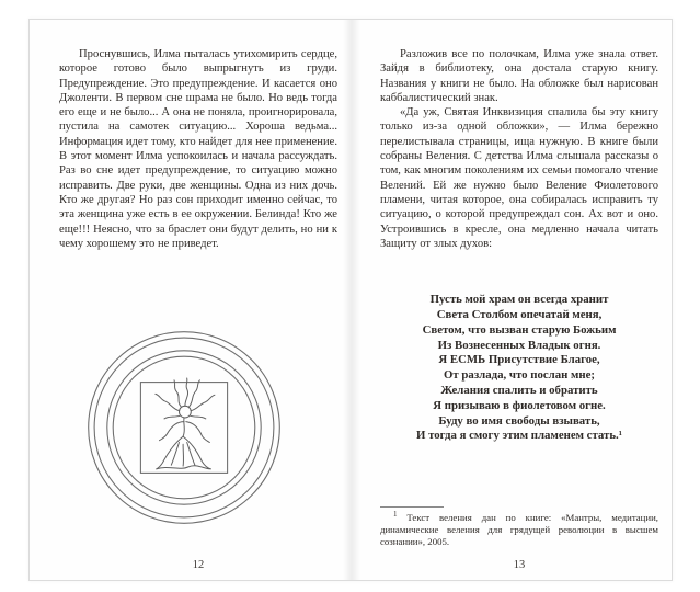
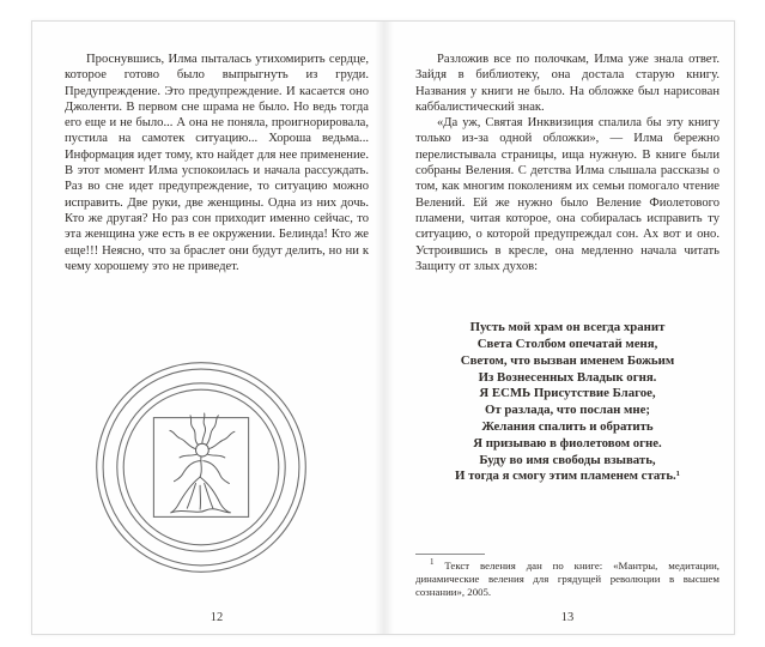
  Проснувшись, Илма пыталась утихомирить сердце, которое готово было выпрыгнуть из груди. Предупреждение. Это предупреждение. И касается оно Джоленти. В первом сне шрама не было. Но ведь тогда его еще и не было... А она не поняла, проигнорировала, пустила на самотек ситуацию... Хороша ведьма... Информация идет тому, кто найдет для нее применение. В этот момент Илма успокоилась и начала рассуждать. Раз во сне идет предупреждение, то ситуацию можно исправить. Две руки, две женщины. Одна из них дочь. Кто же другая? Но раз сон приходит именно сейчас, то эта женщина уже есть в ее окружении. Белинда! Кто же еще!!! Неясно, что за браслет они будут делить, но ни к чему хорошему это не приведет.
  12
  Разложив все по полочкам, Илма уже знала ответ. Зайдя в библиотеку, она достала старую книгу. Названия у книги не было. На обложке был нарисован каббалистический знак.
  «Да уж, Святая Инквизиция спалила бы эту книгу только из-за одной обложки», — Илма бережно перелистывала страницы, ища нужную. В книге были собраны Веления. С детства Илма слышала рассказы о том, как многим поколениям их семьи помогало чтение Велений. Ей же нужно было Веление Фиолетового пламени, читая которое, она собиралась исправить ту ситуацию, о которой предупреждал сон. Ах вот и оно. Устроившись в кресле, она медленно начала читать Защиту от злых духов:
  Пусть мой храм он всегда хранит
  Света Столбом опечатай меня,
- Светом, что вызван старую Божьим
+ Светом, что вызван именем Божьим
  Из Вознесенных Владык огня.
  Я ЕСМЬ Присутствие Благое,
  От разлада, что послан мне;
  Желания спалить и обратить
  Я призываю в фиолетовом огне.
  Буду во имя свободы взывать,
  И тогда я смогу этим пламенем стать.¹
  1 Текст веления дан по книге: «Мантры, медитации, динамические веления для грядущей революции в высшем сознании», 2005.
  13
